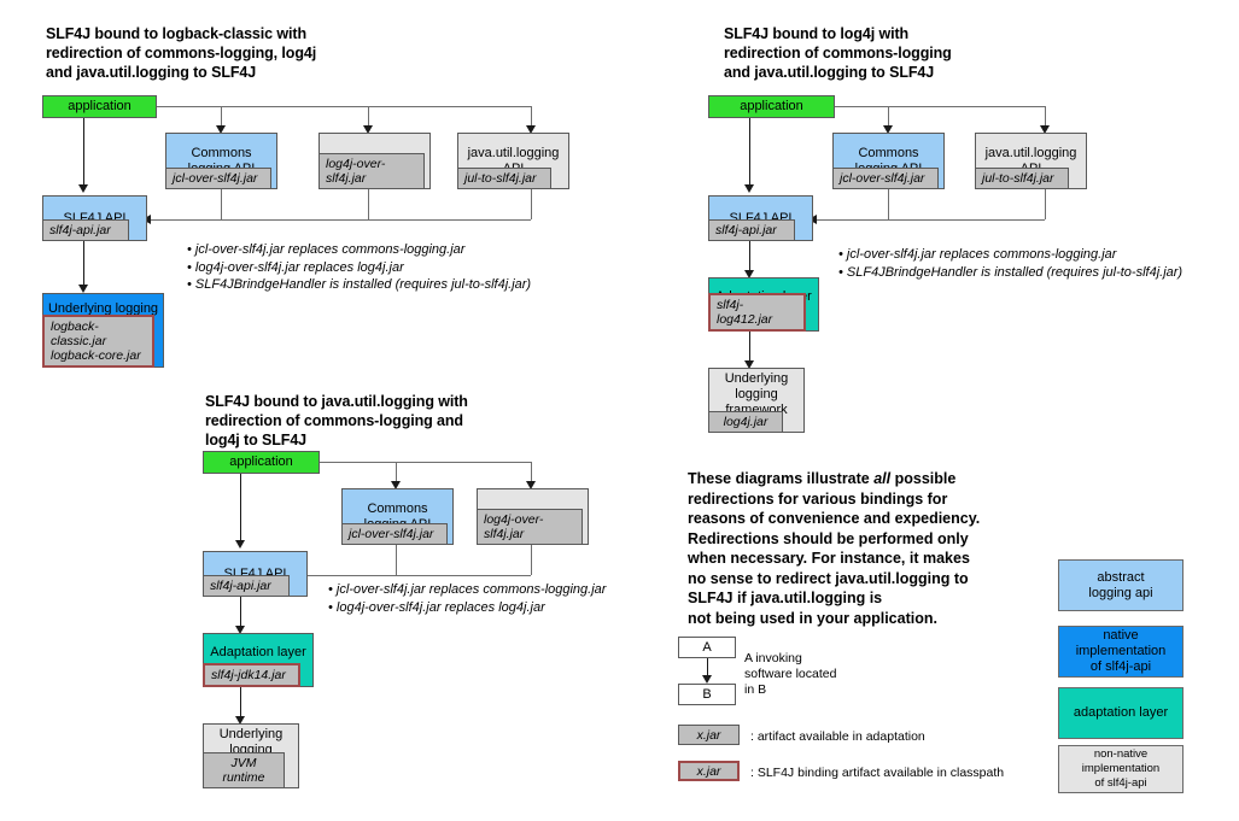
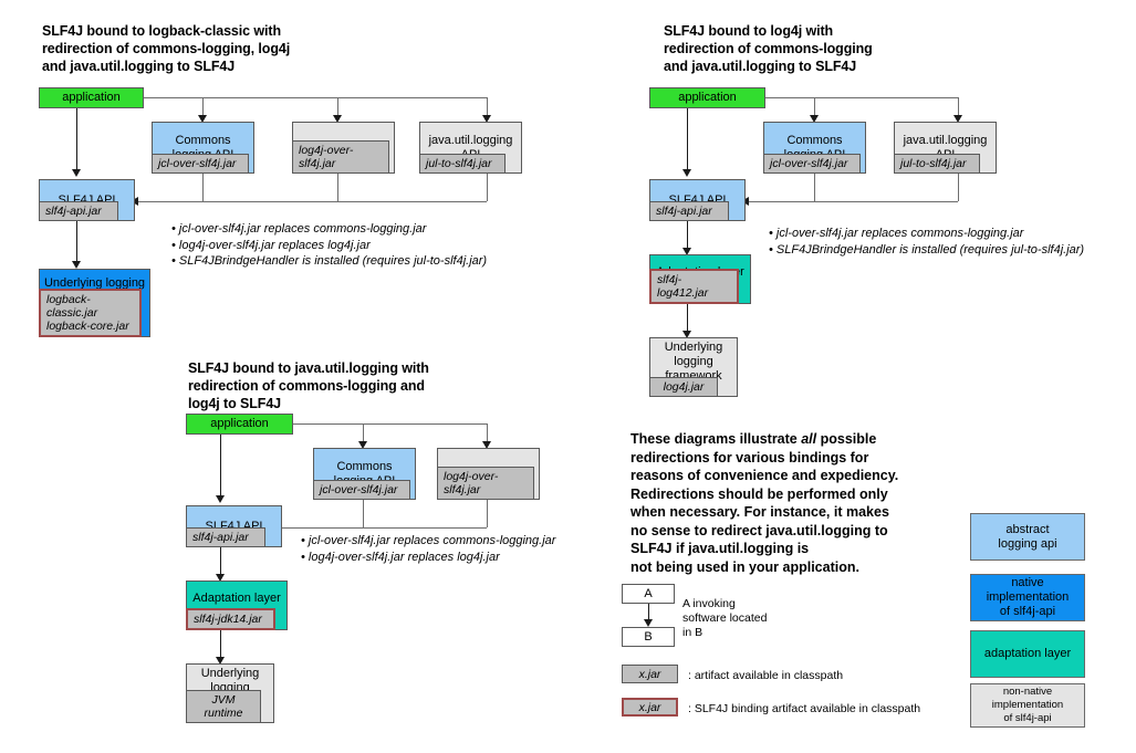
  SLF4J bound to logback-classic with
  redirection of commons-logging, log4j
  and java.util.logging to SLF4J
  application
  Commons
  jcl-over-slf4j.jar
  log4j-over-slf4j.jar
  java.util.logging
  jul-to-slf4j.jar
  SLF4J API
  slf4j-api.jar
  Underlying logging
  logback-classic.jar
  logback-core.jar
  • jcl-over-slf4j.jar replaces commons-logging.jar
  • log4j-over-slf4j.jar replaces log4j.jar
  • SLF4JBrindgeHandler is installed (requires jul-to-slf4j.jar)
  SLF4J bound to log4j with
  redirection of commons-logging
  and java.util.logging to SLF4J
  application
  Commons
  jcl-over-slf4j.jar
  java.util.logging
  jul-to-slf4j.jar
  SLF4J API
  slf4j-api.jar
  slf4j-log412.jar
  Underlying
  logging
  framework
  log4j.jar
  • jcl-over-slf4j.jar replaces commons-logging.jar
  • SLF4JBrindgeHandler is installed (requires jul-to-slf4j.jar)
  SLF4J bound to java.util.logging with
  redirection of commons-logging and
  log4j to SLF4J
  application
  Commons
  jcl-over-slf4j.jar
  log4j-over-slf4j.jar
  SLF4J API
  slf4j-api.jar
  Adaptation layer
  slf4j-jdk14.jar
  Underlying
  logging
  JVM runtime
  • jcl-over-slf4j.jar replaces commons-logging.jar
  • log4j-over-slf4j.jar replaces log4j.jar
  These diagrams illustrate all possible
  redirections for various bindings for
  reasons of convenience and expediency.
  Redirections should be performed only
  when necessary. For instance, it makes
  no sense to redirect java.util.logging to
  SLF4J if java.util.logging is
  not being used in your application.
  A
  B
  A invoking
  software located
  in B
  x.jar
- : artifact available in adaptation
+ : artifact available in classpath
  x.jar
  : SLF4J binding artifact available in classpath
  abstract
  logging api
  native implementation
  of slf4j-api
  adaptation layer
  non-native implementation
  of slf4j-api
